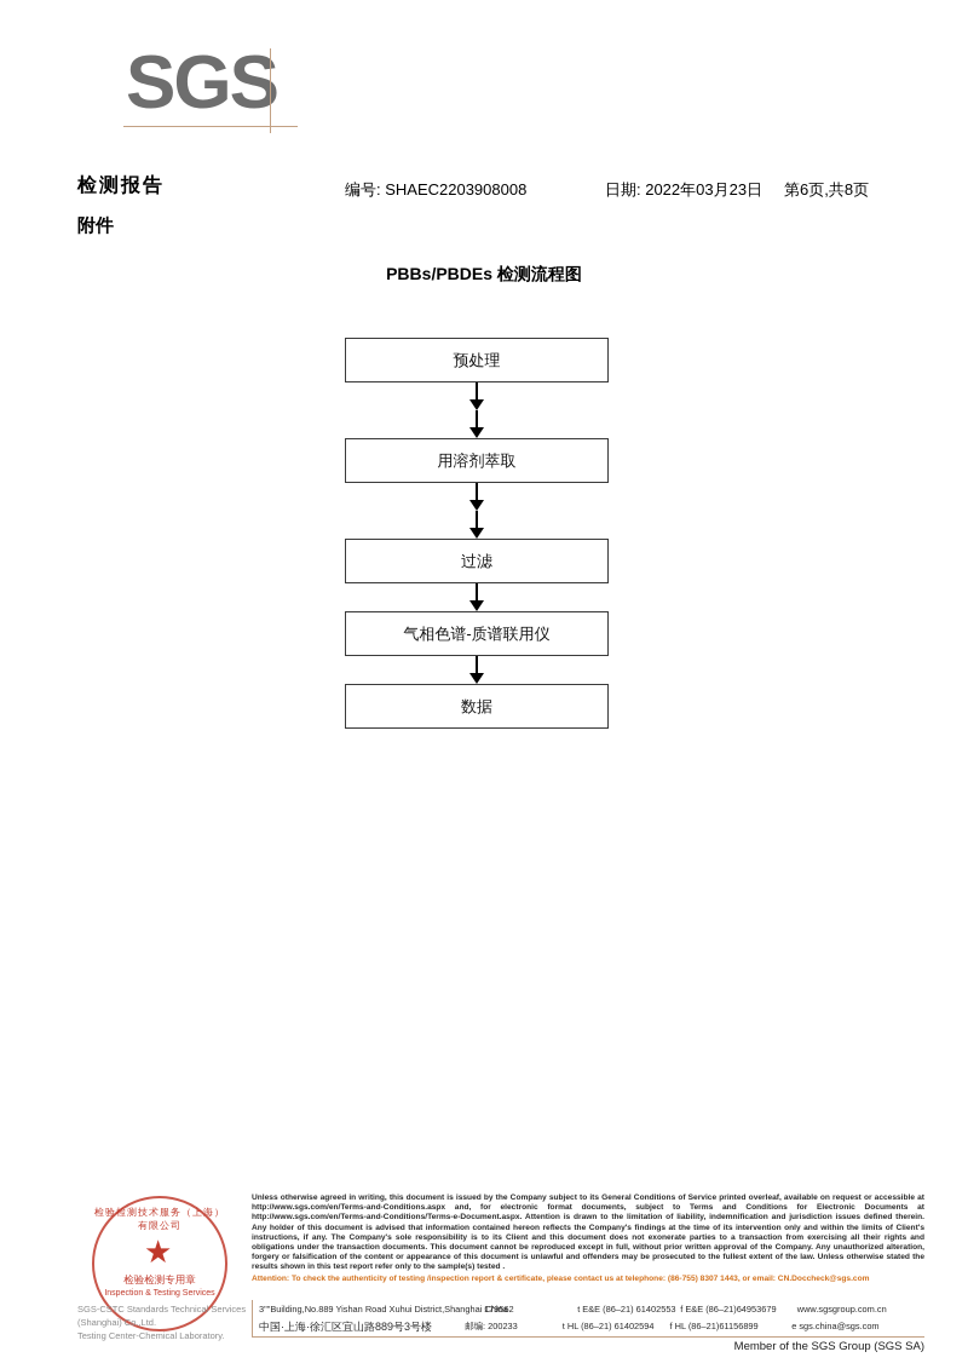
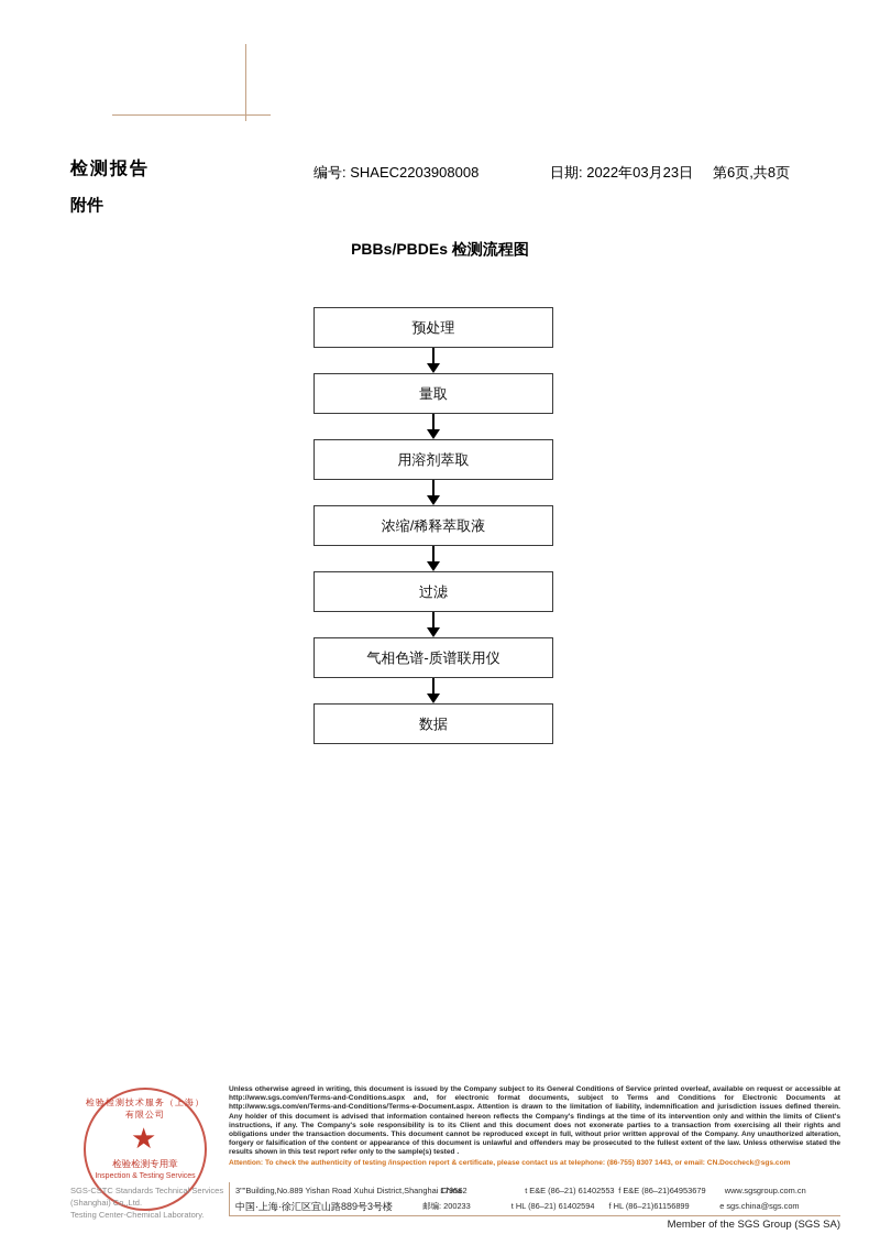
- SGS
  检测报告
  附件
  编号: SHAEC2203908008
  日期: 2022年03月23日
  第6页,共8页
  PBBs/PBDEs 检测流程图
  预处理
+ 量取
  用溶剂萃取
+ 浓缩/稀释萃取液
  过滤
  气相色谱-质谱联用仪
  数据
  检验检测技术服务（上海）有限公司
  ★
  检验检测专用章
  SGS-CSTC Standards Technical Services (Shanghai) Co.,Ltd.
  Testing Center-Chemical Laboratory.
  3""Building,No.889 Yishan Road Xuhui District,Shanghai
  179562
  t E&E (86–21) 61402553
  f E&E (86–21)64953679
  www.sgsgroup.com.cn
  中国·上海·徐汇区宜山路889号3号楼
  邮编: 200233
  t HL (86–21) 61402594
  f HL (86–21)61156899
  e sgs.china@sgs.com
  Member of the SGS Group (SGS SA)
